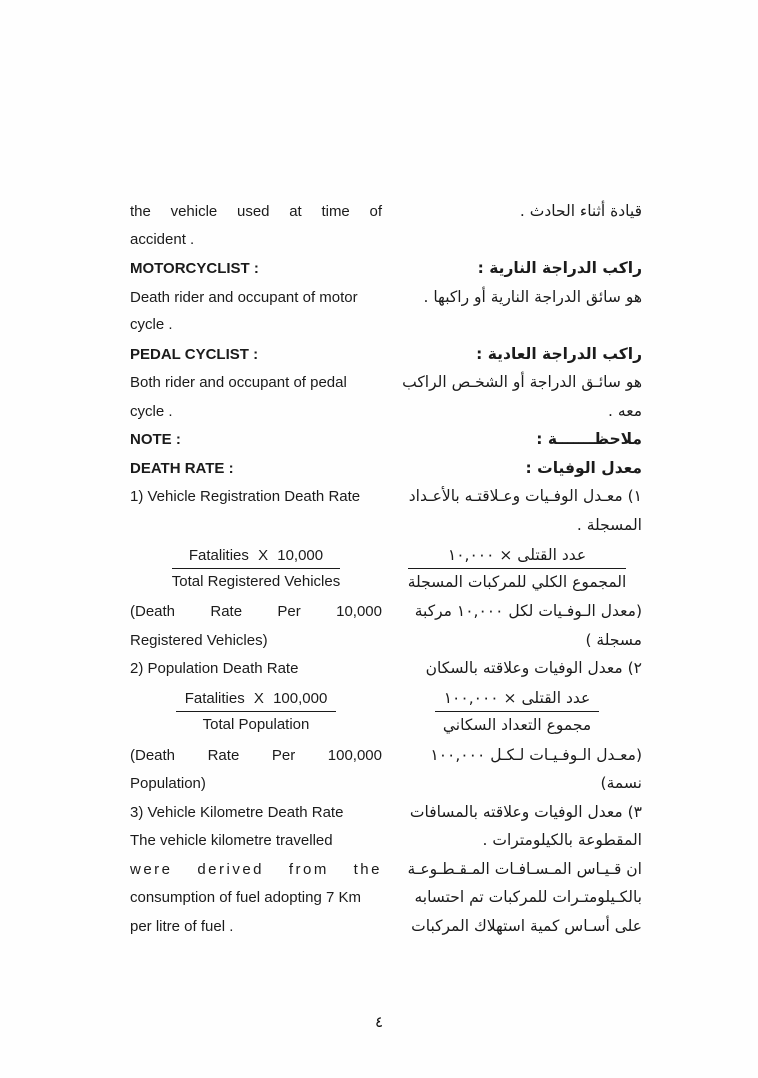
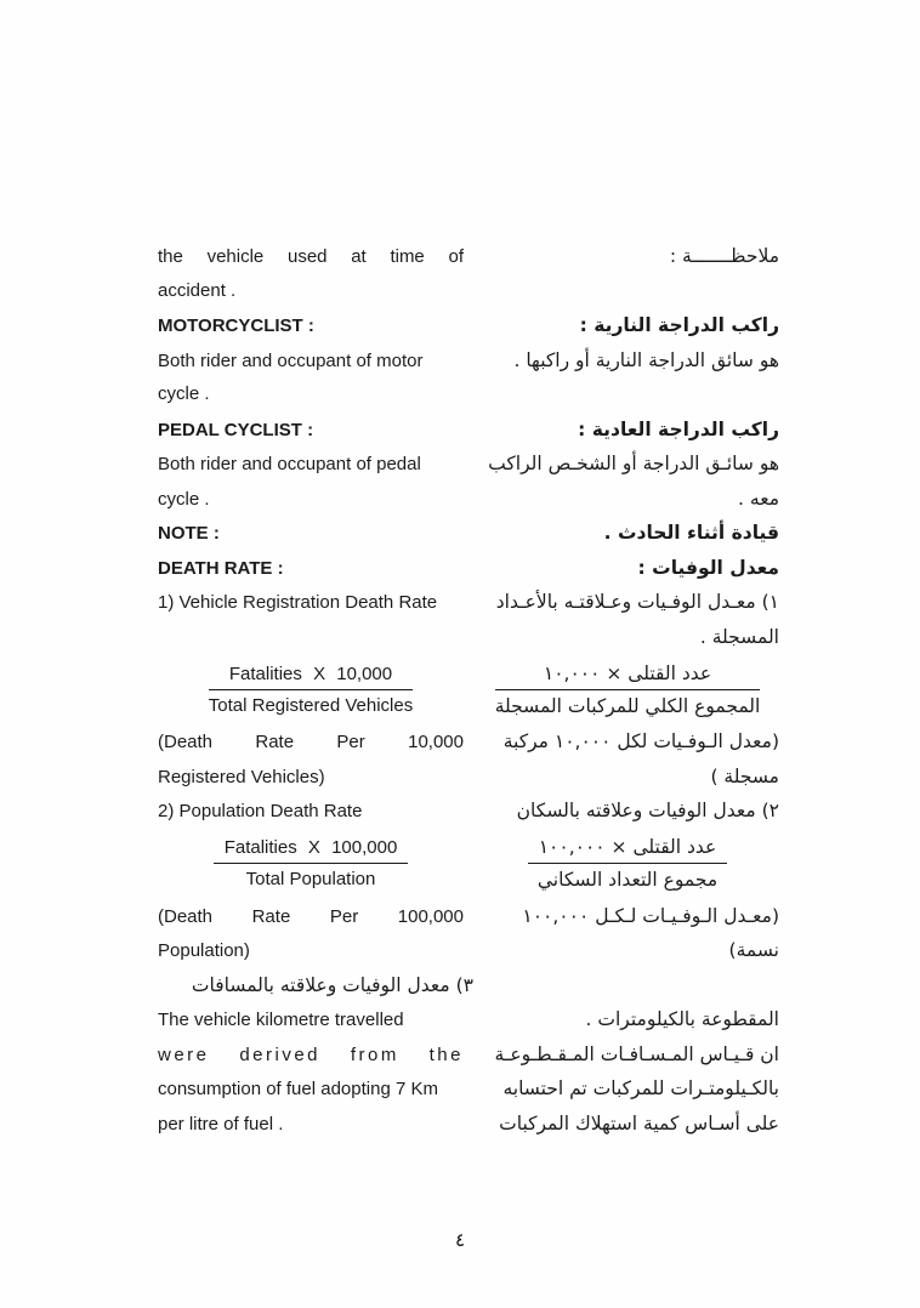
  the vehicle used at time of
- قيادة أثناء الحادث .
+ ملاحظـــــــة :
  accident .
  MOTORCYCLIST :
  راكب الدراجة النارية :
- Death rider and occupant of motor
+ Both rider and occupant of motor
  هو سائق الدراجة النارية أو راكبها .
  cycle .
  PEDAL CYCLIST :
  راكب الدراجة العادية :
  Both rider and occupant of pedal
  هو سائـق الدراجة أو الشخـص الراكب
  cycle .
  معه .
  NOTE :
- ملاحظـــــــة :
+ قيادة أثناء الحادث .
  DEATH RATE :
  معدل الوفيات :
  1) Vehicle Registration Death Rate
  ١) معـدل الوفـيات وعـلاقتـه بالأعـداد
  المسجلة .
  Fatalities X 10,000
  Total Registered Vehicles
  عدد القتلى × ١٠,٠٠٠
  المجموع الكلي للمركبات المسجلة
  (Death Rate Per 10,000
  (معدل الـوفـيات لكل ١٠,٠٠٠ مركبة
  Registered Vehicles)
  مسجلة )
  2) Population Death Rate
  ٢) معدل الوفيات وعلاقته بالسكان
  Fatalities X 100,000
  Total Population
  عدد القتلى × ١٠٠,٠٠٠
  مجموع التعداد السكاني
  (Death Rate Per 100,000
  (معـدل الـوفـيـات لـكـل ١٠٠,٠٠٠
  Population)
  نسمة)
- 3) Vehicle Kilometre Death Rate
  ٣) معدل الوفيات وعلاقته بالمسافات
  The vehicle kilometre travelled
  المقطوعة بالكيلومترات .
  were derived from the
  ان قـيـاس المـسـافـات المـقـطـوعـة
  consumption of fuel adopting 7 Km
  بالكـيلومتـرات للمركبات تم احتسابه
  per litre of fuel .
  على أسـاس كمية استهلاك المركبات
  ٤
